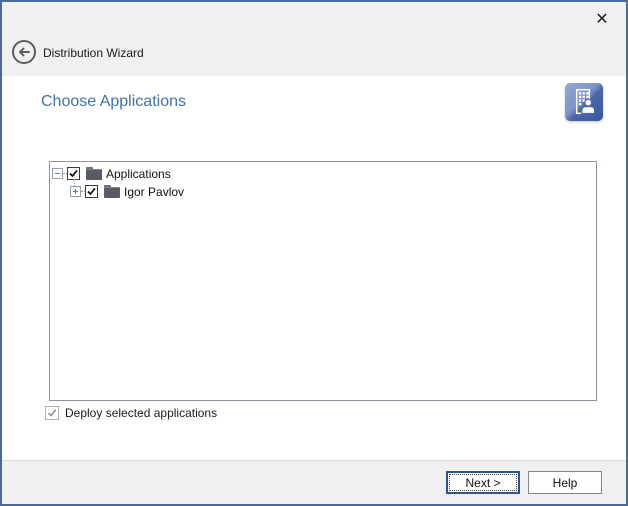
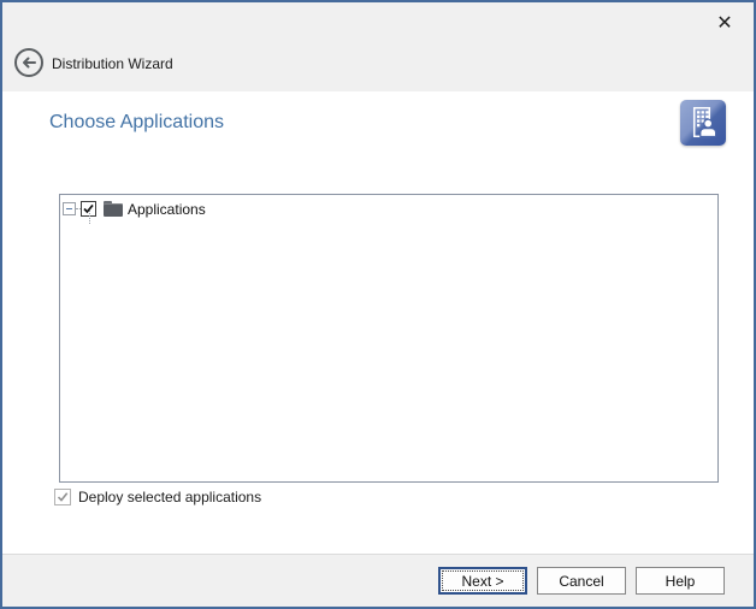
  ✕
  Distribution Wizard
  Choose Applications
  Applications
- Igor Pavlov
  Deploy selected applications
  Next >
+ Cancel
  Help
